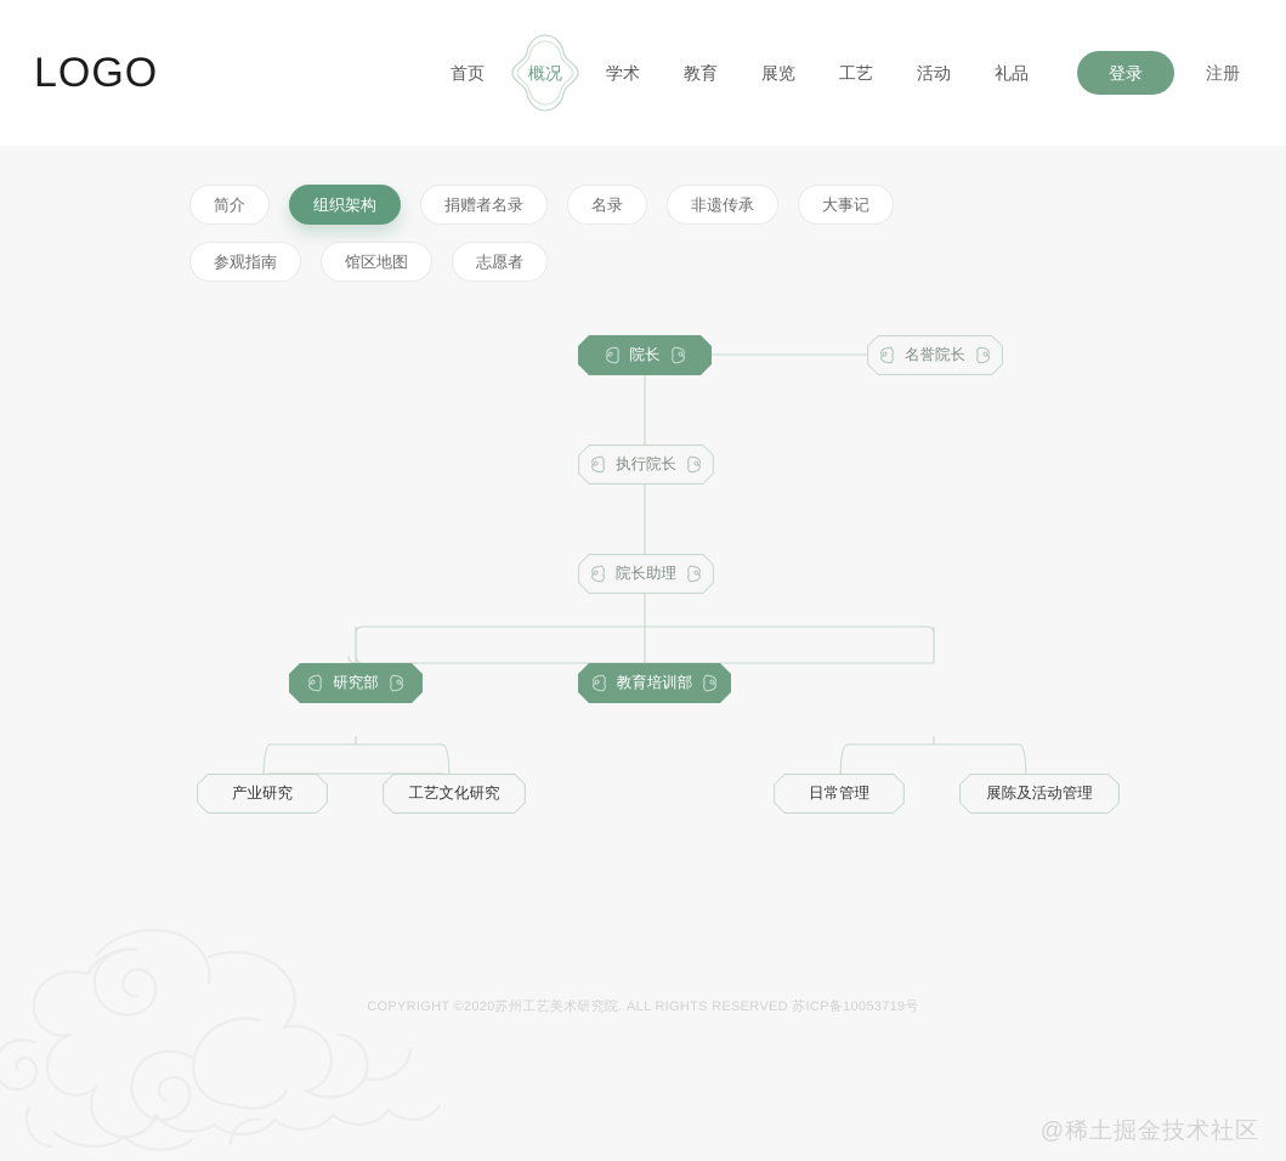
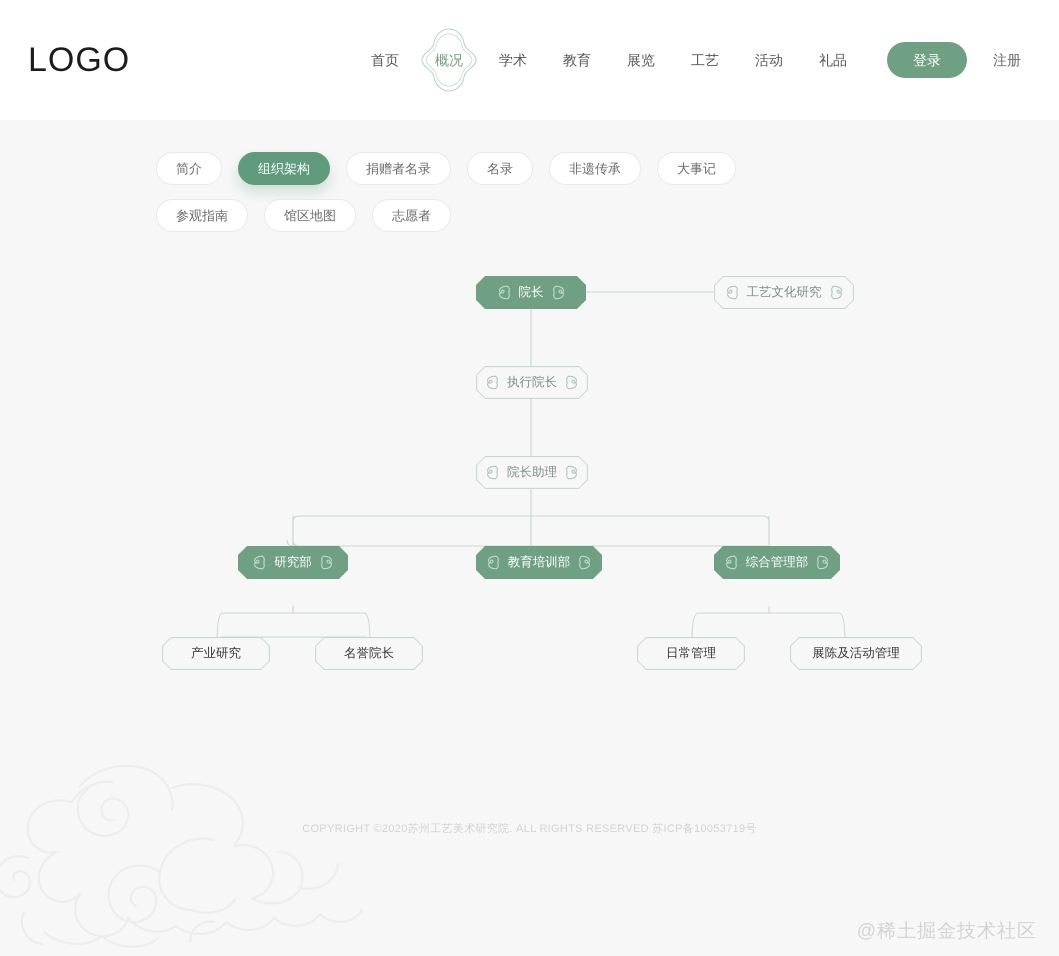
  LOGO
  首页
  概况
  学术
  教育
  展览
  工艺
  活动
  礼品
  登录
  注册
  简介
  组织架构
  捐赠者名录
  名录
  非遗传承
  大事记
  参观指南
  馆区地图
  志愿者
  院长
- 名誉院长
+ 工艺文化研究
  执行院长
  院长助理
  研究部
  教育培训部
+ 综合管理部
  产业研究
- 工艺文化研究
+ 名誉院长
  日常管理
  展陈及活动管理
  COPYRIGHT ©2020苏州工艺美术研究院. ALL RIGHTS RESERVED 苏ICP备10053719号
  @稀土掘金技术社区
